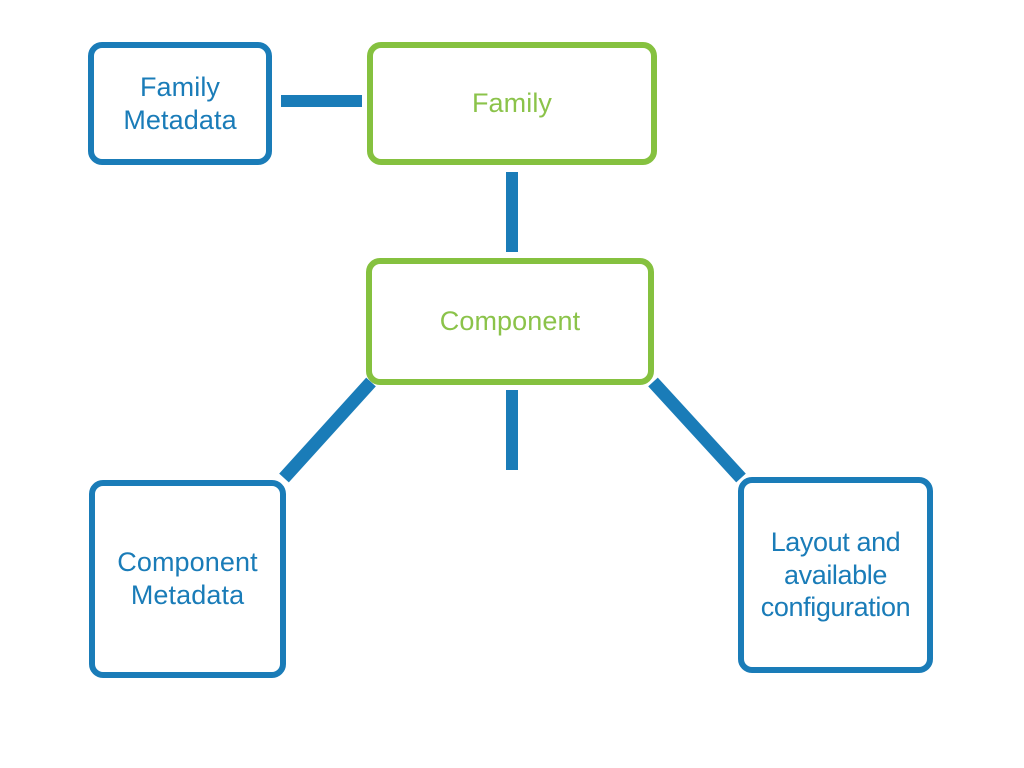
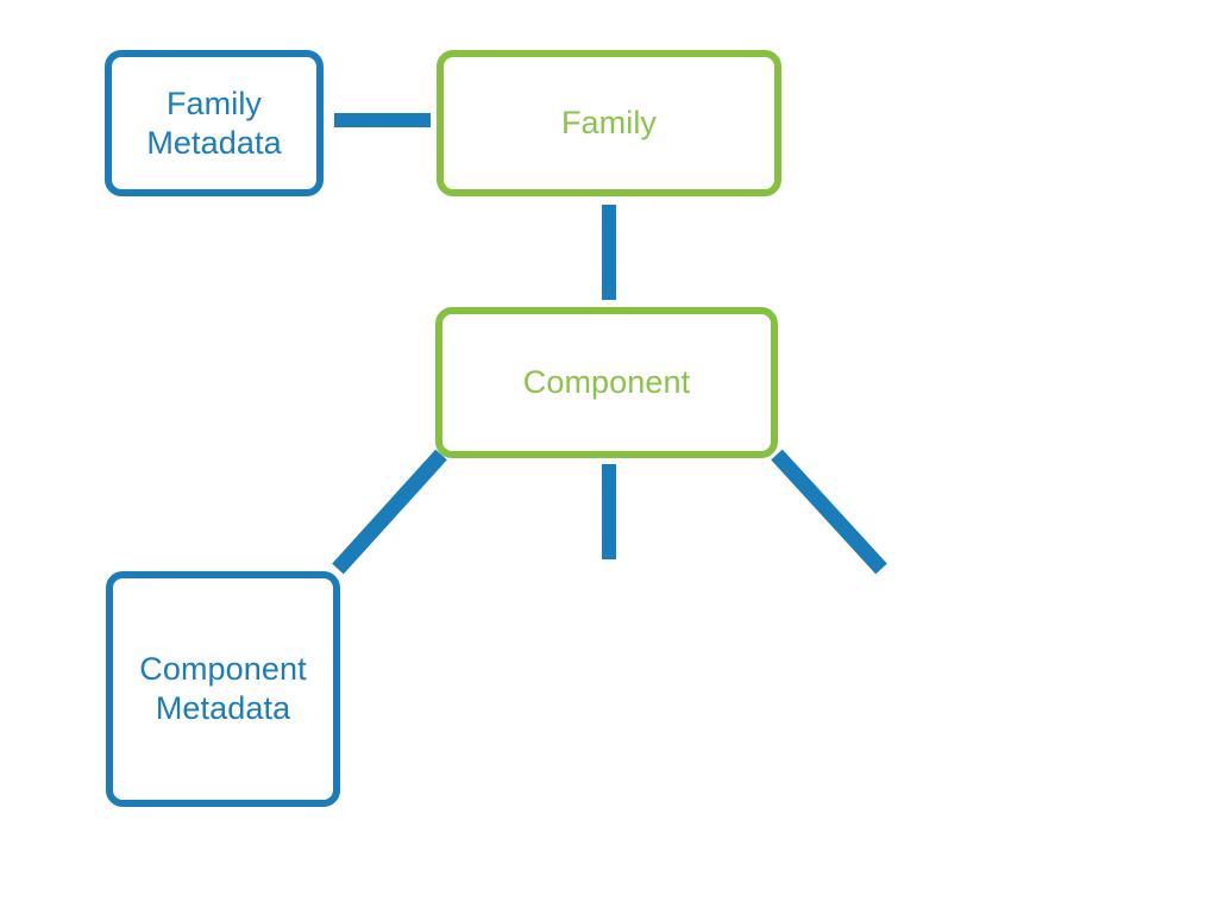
  Family
  Metadata
  Family
  Component
  Component
  Metadata
- Layout and
- available
- configuration
